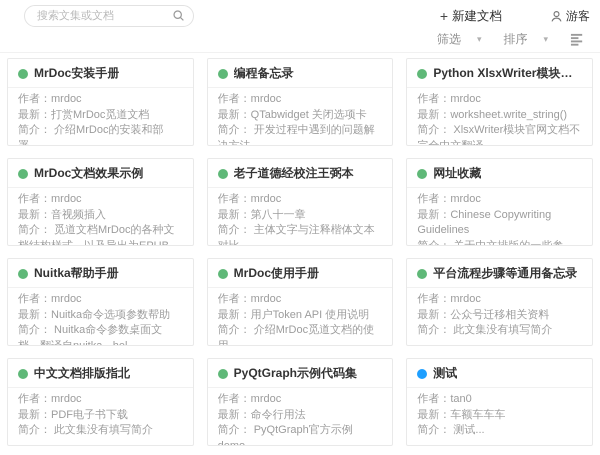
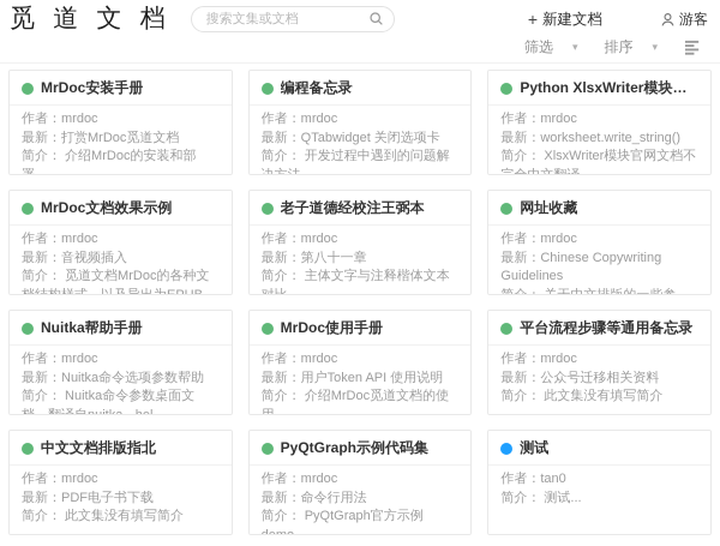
+ 觅 道 文 档
  搜索文集或文档
  +
  新建文档
  游客
  筛选
  ▾
  排序
  ▾
  MrDoc安装手册
  作者：mrdoc
  最新：打赏MrDoc觅道文档
  简介： 介绍MrDoc的安装和部
  编程备忘录
  作者：mrdoc
  最新：QTabwidget 关闭选项卡
  简介： 开发过程中遇到的问题解
  Python XlsxWriter模块中文
  作者：mrdoc
  最新：worksheet.write_string()
  MrDoc文档效果示例
  作者：mrdoc
  最新：音视频插入
  老子道德经校注王弼本
  作者：mrdoc
  最新：第八十一章
  简介： 主体文字与注释楷体文本
  网址收藏
  作者：mrdoc
  最新：Chinese Copywriting Guidelines
  Nuitka帮助手册
  作者：mrdoc
  最新：Nuitka命令选项参数帮助
  MrDoc使用手册
  作者：mrdoc
  最新：用户Token API 使用说明
  简介： 介绍MrDoc觅道文档的使
  平台流程步骤等通用备忘录
  作者：mrdoc
  最新：公众号迁移相关资料
  简介： 此文集没有填写简介
  中文文档排版指北
  作者：mrdoc
  最新：PDF电子书下载
  简介： 此文集没有填写简介
  PyQtGraph示例代码集
  作者：mrdoc
  最新：命令行用法
  测试
  作者：tan0
- 最新：车额车车车
  简介： 测试...
